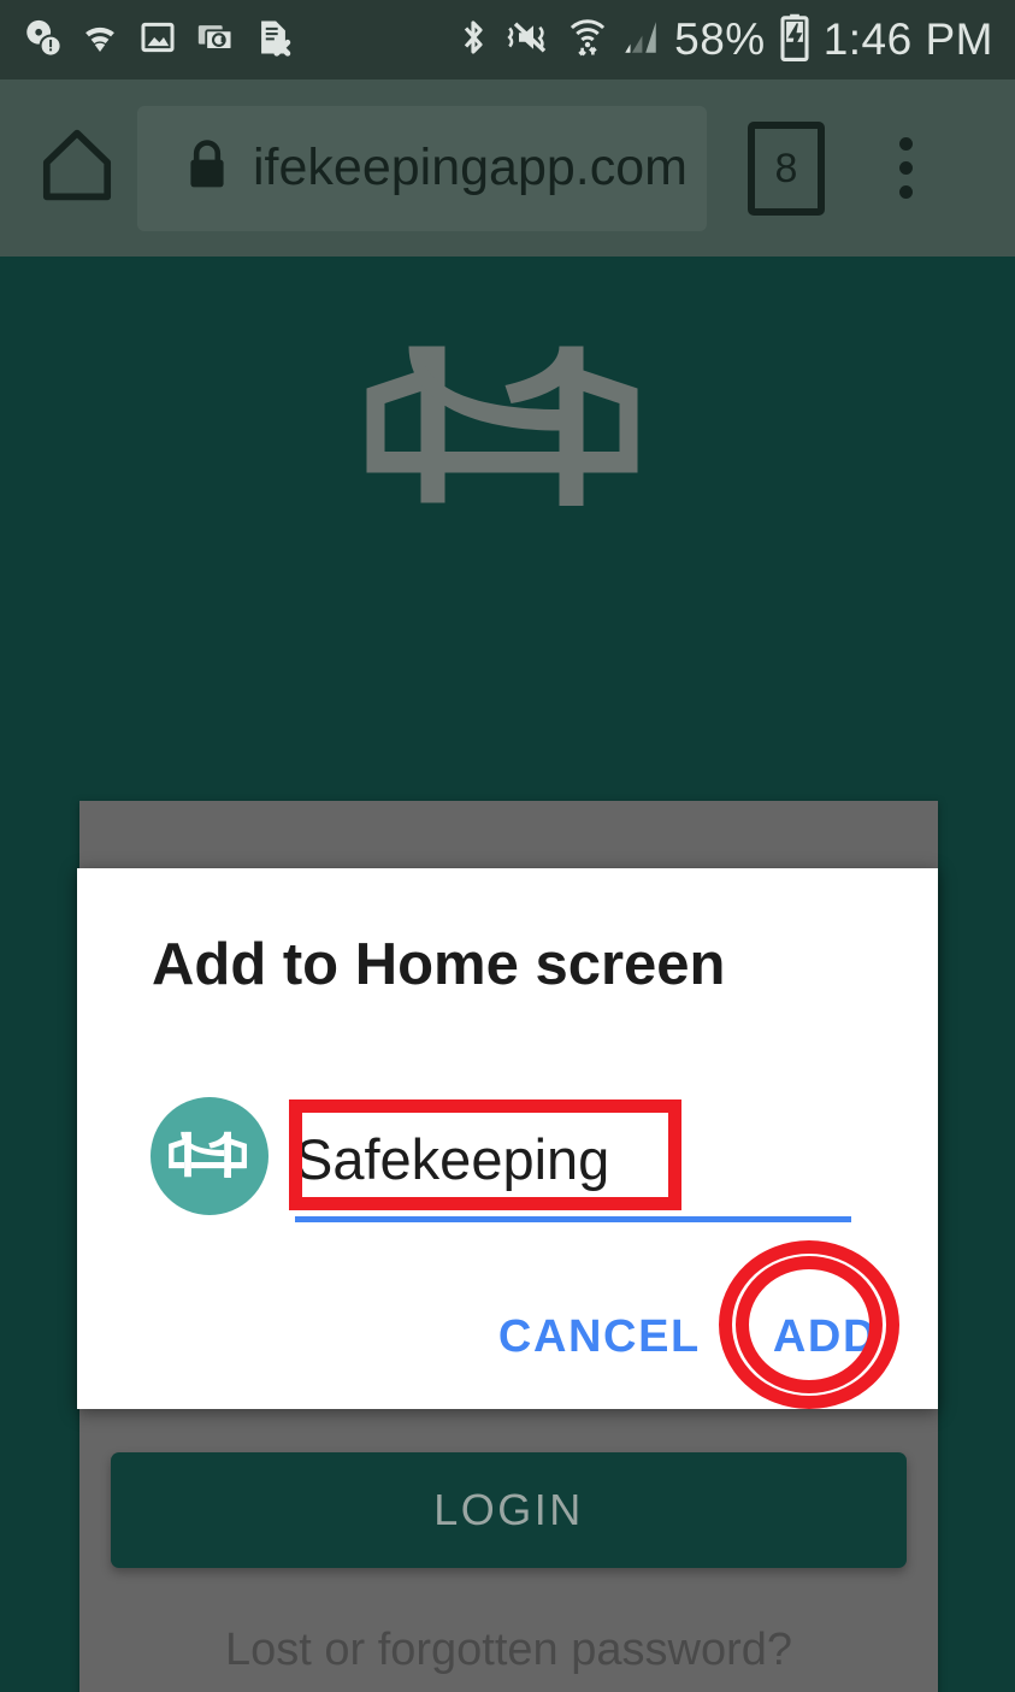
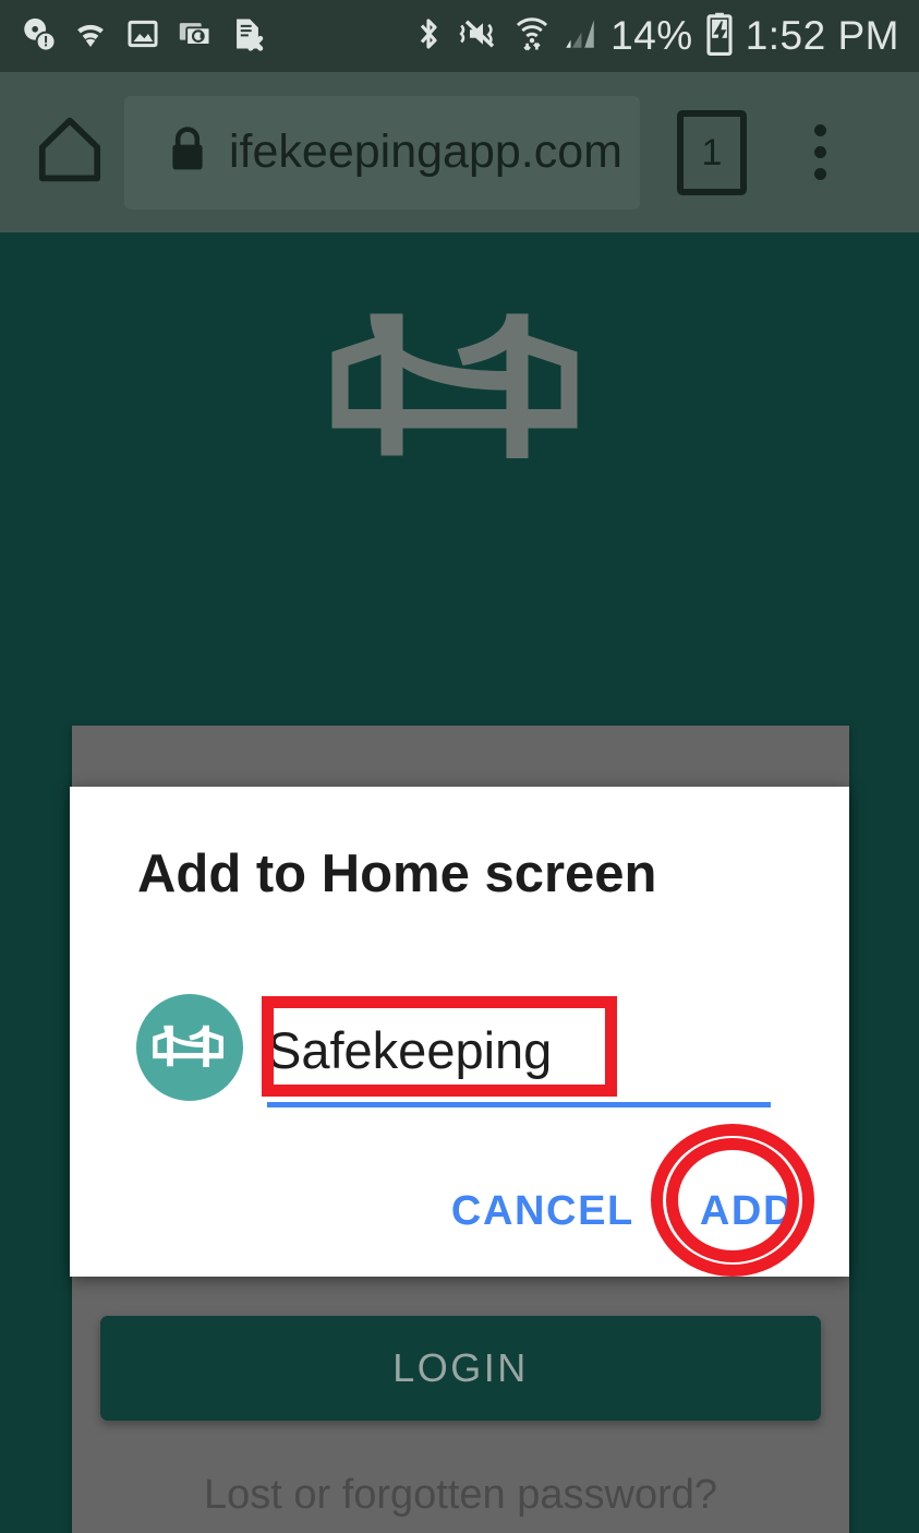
- 58%
+ 14%
- 1:46 PM
+ 1:52 PM
  ifekeepingapp.com
- 8
+ 1
  LOGIN
  Lost or forgotten password?
  Add to Home screen
  Safekeeping
  CANCEL
  ADD
